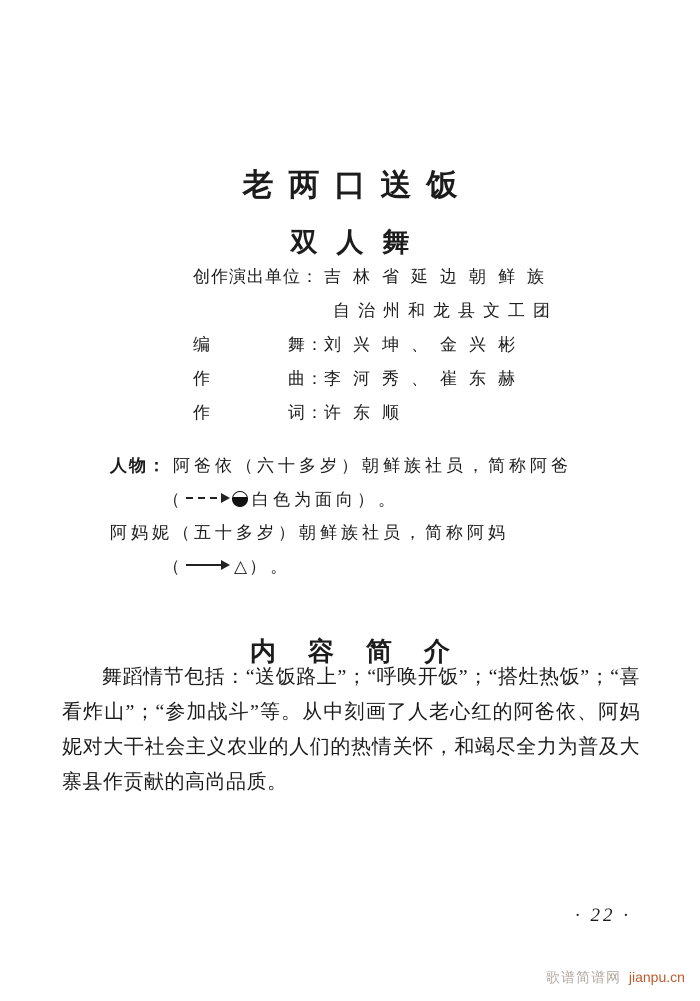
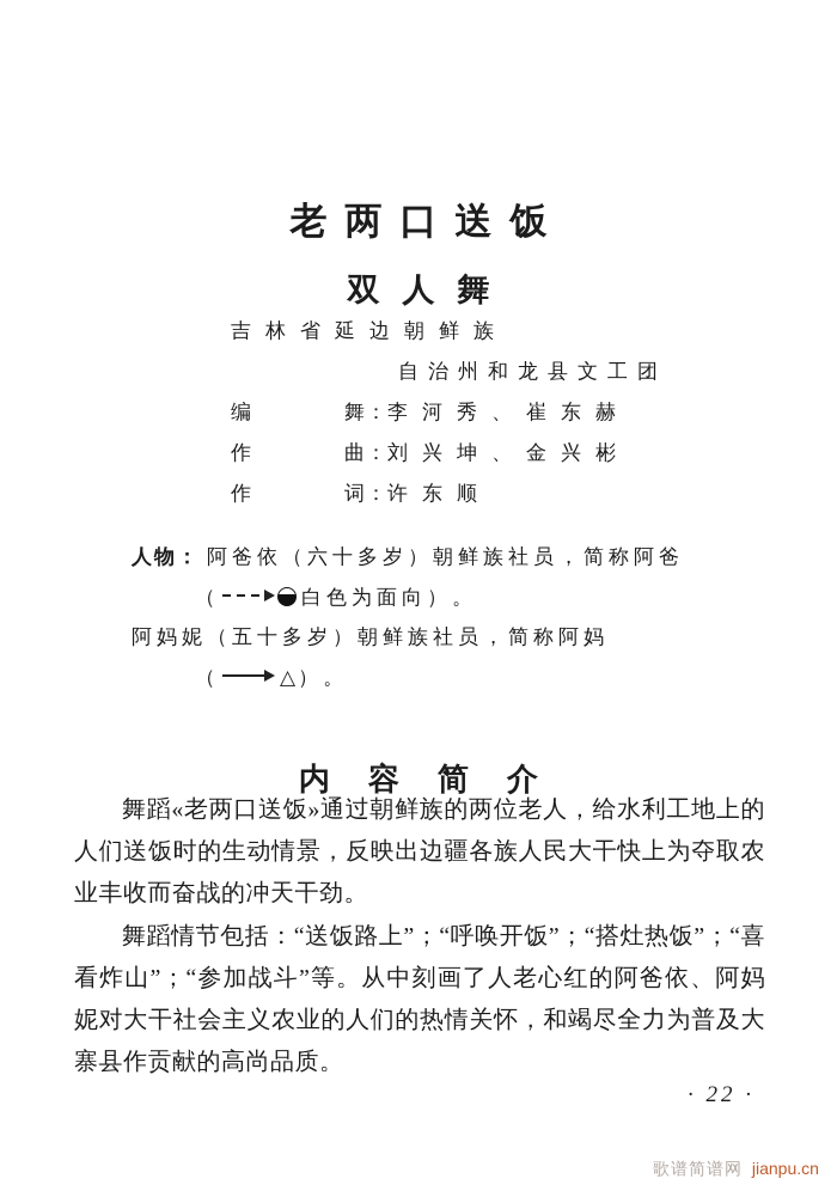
  老两口送饭
  双人舞
- 创作演出单位：
  吉林省延边朝鲜族
  自治州和龙县文工团
  编
  舞：
- 刘兴坤、金兴彬
+ 李河秀、崔东赫
  作
  曲：
- 李河秀、崔东赫
+ 刘兴坤、金兴彬
  作
  词：
  许东顺
  人物： 阿爸依（六十多岁）朝鲜族社员，简称阿爸
  （ 白色为面向）。
  阿妈妮（五十多岁）朝鲜族社员，简称阿妈
  （ △）。
  内容简介
+ 舞蹈«老两口送饭»通过朝鲜族的两位老人，给水利工地上的人们送饭时的生动情景，反映出边疆各族人民大干快上为夺取农业丰收而奋战的冲天干劲。
  舞蹈情节包括：“送饭路上”；“呼唤开饭”；“搭灶热饭”；“喜看炸山”；“参加战斗”等。从中刻画了人老心红的阿爸依、阿妈妮对大干社会主义农业的人们的热情关怀，和竭尽全力为普及大寨县作贡献的高尚品质。
  · 22 ·
  歌谱简谱网 jianpu.cn
